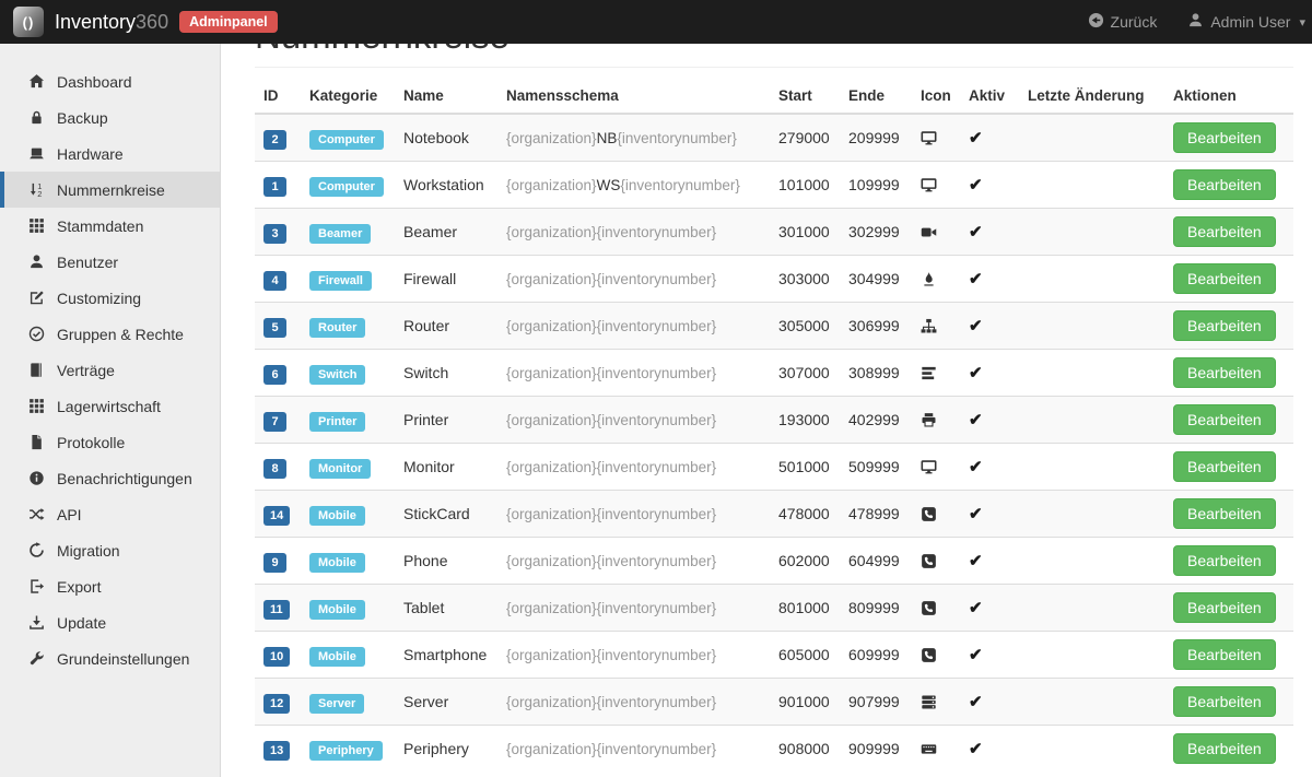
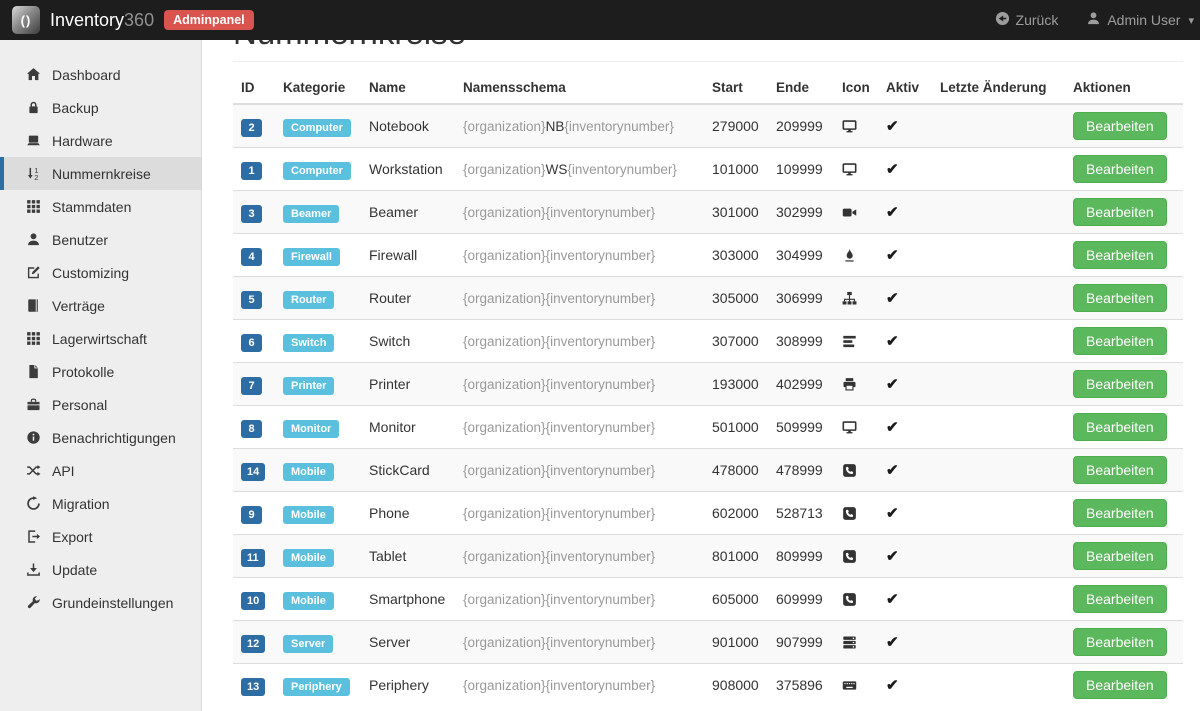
  ()
  Inventory360
  Adminpanel
  Zurück
  Admin User
  ▾
  Dashboard
  Backup
  Hardware
  1
  2
  Nummernkreise
  Stammdaten
  Benutzer
  Customizing
- Gruppen & Rechte
  Verträge
  Lagerwirtschaft
  Protokolle
+ Personal
  Benachrichtigungen
  API
  Migration
  Export
  Update
  Grundeinstellungen
  ID	Kategorie	Name	Namensschema	Start	Ende	Icon	Aktiv	Letzte Änderung	Aktionen
  2	Computer	Notebook	{organization}NB{inventorynumber}	279000	209999		✔		Bearbeiten
  1	Computer	Workstation	{organization}WS{inventorynumber}	101000	109999		✔		Bearbeiten
  3	Beamer	Beamer	{organization}{inventorynumber}	301000	302999		✔		Bearbeiten
  4	Firewall	Firewall	{organization}{inventorynumber}	303000	304999		✔		Bearbeiten
  5	Router	Router	{organization}{inventorynumber}	305000	306999		✔		Bearbeiten
  6	Switch	Switch	{organization}{inventorynumber}	307000	308999		✔		Bearbeiten
  7	Printer	Printer	{organization}{inventorynumber}	193000	402999		✔		Bearbeiten
  8	Monitor	Monitor	{organization}{inventorynumber}	501000	509999		✔		Bearbeiten
  14	Mobile	StickCard	{organization}{inventorynumber}	478000	478999		✔		Bearbeiten
- 9	Mobile	Phone	{organization}{inventorynumber}	602000	604999		✔		Bearbeiten
+ 9	Mobile	Phone	{organization}{inventorynumber}	602000	528713		✔		Bearbeiten
  11	Mobile	Tablet	{organization}{inventorynumber}	801000	809999		✔		Bearbeiten
  10	Mobile	Smartphone	{organization}{inventorynumber}	605000	609999		✔		Bearbeiten
  12	Server	Server	{organization}{inventorynumber}	901000	907999		✔		Bearbeiten
- 13	Periphery	Periphery	{organization}{inventorynumber}	908000	909999		✔		Bearbeiten
+ 13	Periphery	Periphery	{organization}{inventorynumber}	908000	375896		✔		Bearbeiten
